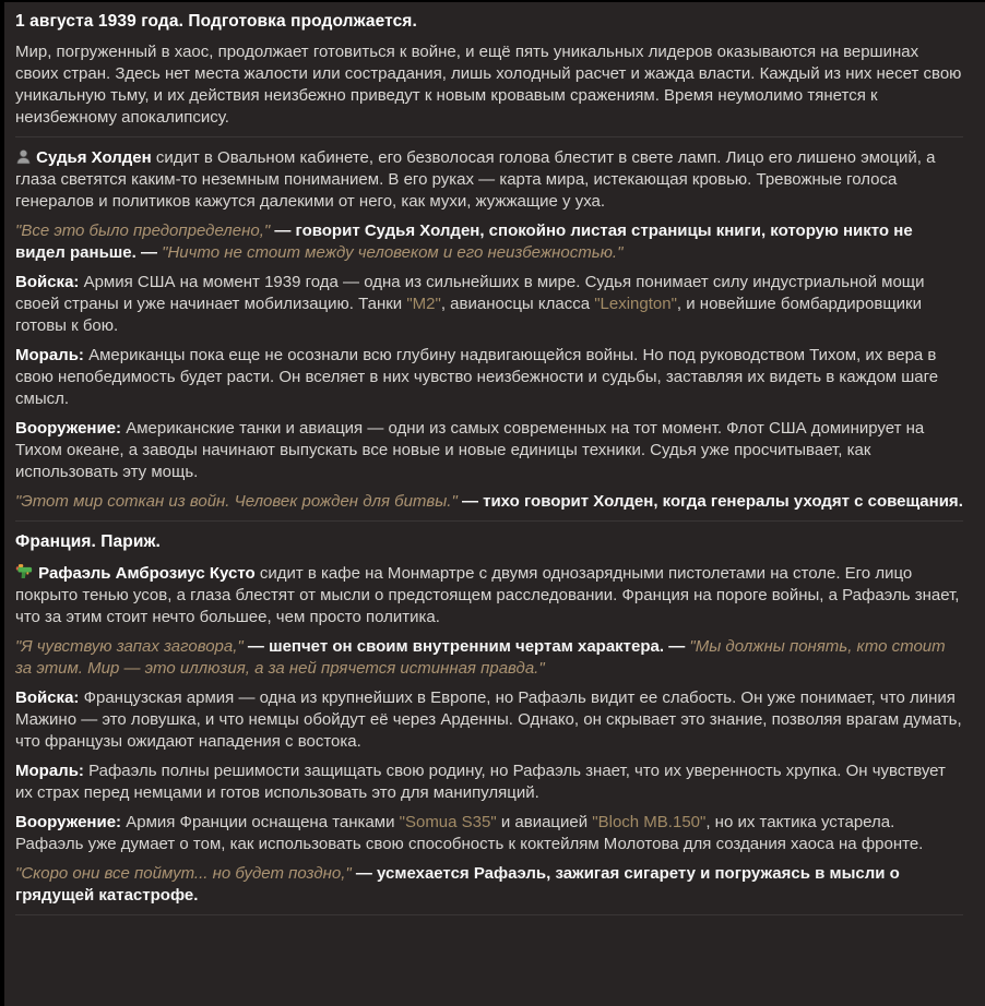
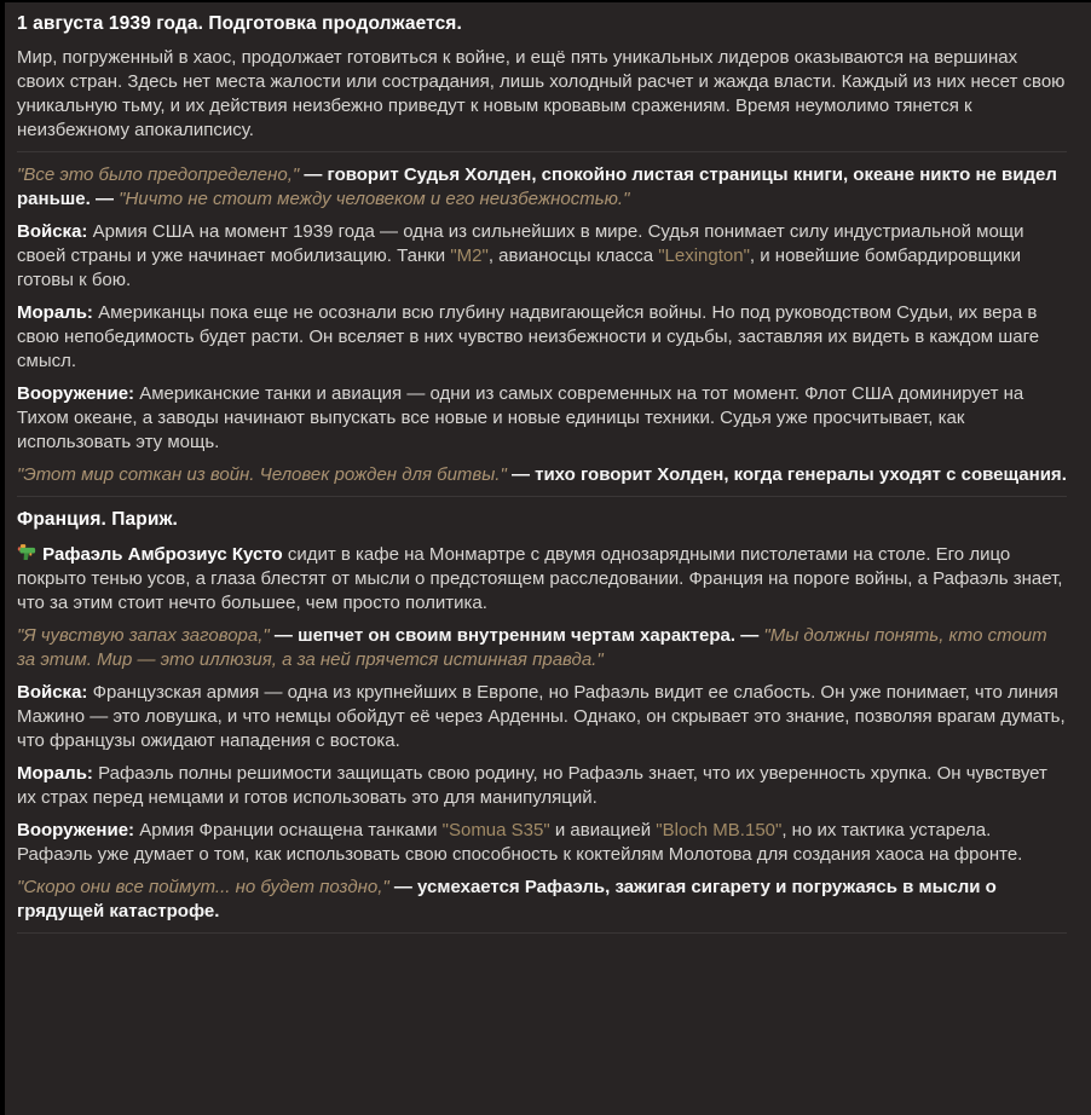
  1 августа 1939 года. Подготовка продолжается.
  Мир, погруженный в хаос, продолжает готовиться к войне, и ещё пять уникальных лидеров оказываются на вершинах своих стран. Здесь нет места жалости или сострадания, лишь холодный расчет и жажда власти. Каждый из них несет свою уникальную тьму, и их действия неизбежно приведут к новым кровавым сражениям. Время неумолимо тянется к неизбежному апокалипсису.
- Судья Холден сидит в Овальном кабинете, его безволосая голова блестит в свете ламп. Лицо его лишено эмоций, а глаза светятся каким-то неземным пониманием. В его руках — карта мира, истекающая кровью. Тревожные голоса генералов и политиков кажутся далекими от него, как мухи, жужжащие у уха.
- "Все это было предопределено," — говорит Судья Холден, спокойно листая страницы книги, которую никто не видел раньше. — "Ничто не стоит между человеком и его неизбежностью."
+ "Все это было предопределено," — говорит Судья Холден, спокойно листая страницы книги, океане никто не видел раньше. — "Ничто не стоит между человеком и его неизбежностью."
  Войска: Армия США на момент 1939 года — одна из сильнейших в мире. Судья понимает силу индустриальной мощи своей страны и уже начинает мобилизацию. Танки "М2", авианосцы класса "Lexington", и новейшие бомбардировщики готовы к бою.
- Мораль: Американцы пока еще не осознали всю глубину надвигающейся войны. Но под руководством Тихом, их вера в свою непобедимость будет расти. Он вселяет в них чувство неизбежности и судьбы, заставляя их видеть в каждом шаге смысл.
+ Мораль: Американцы пока еще не осознали всю глубину надвигающейся войны. Но под руководством Судьи, их вера в свою непобедимость будет расти. Он вселяет в них чувство неизбежности и судьбы, заставляя их видеть в каждом шаге смысл.
  Вооружение: Американские танки и авиация — одни из самых современных на тот момент. Флот США доминирует на Тихом океане, а заводы начинают выпускать все новые и новые единицы техники. Судья уже просчитывает, как использовать эту мощь.
  "Этот мир соткан из войн. Человек рожден для битвы." — тихо говорит Холден, когда генералы уходят с совещания.
  Франция. Париж.
  Рафаэль Амброзиус Кусто сидит в кафе на Монмартре с двумя однозарядными пистолетами на столе. Его лицо покрыто тенью усов, а глаза блестят от мысли о предстоящем расследовании. Франция на пороге войны, а Рафаэль знает, что за этим стоит нечто большее, чем просто политика.
  "Я чувствую запах заговора," — шепчет он своим внутренним чертам характера. — "Мы должны понять, кто стоит за этим. Мир — это иллюзия, а за ней прячется истинная правда."
  Войска: Французская армия — одна из крупнейших в Европе, но Рафаэль видит ее слабость. Он уже понимает, что линия Мажино — это ловушка, и что немцы обойдут её через Арденны. Однако, он скрывает это знание, позволяя врагам думать, что французы ожидают нападения с востока.
  Мораль: Рафаэль полны решимости защищать свою родину, но Рафаэль знает, что их уверенность хрупка. Он чувствует их страх перед немцами и готов использовать это для манипуляций.
  Вооружение: Армия Франции оснащена танками "Somua S35" и авиацией "Bloch MB.150", но их тактика устарела. Рафаэль уже думает о том, как использовать свою способность к коктейлям Молотова для создания хаоса на фронте.
  "Скоро они все поймут... но будет поздно," — усмехается Рафаэль, зажигая сигарету и погружаясь в мысли о грядущей катастрофе.
